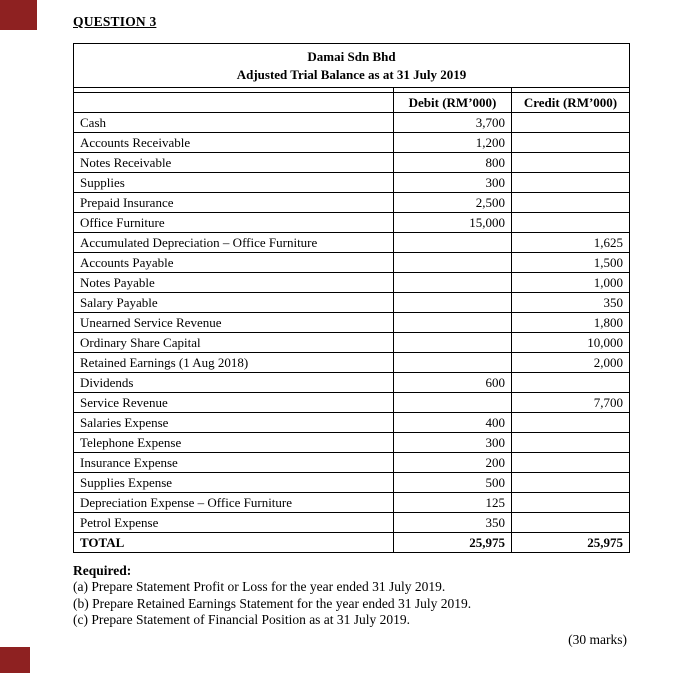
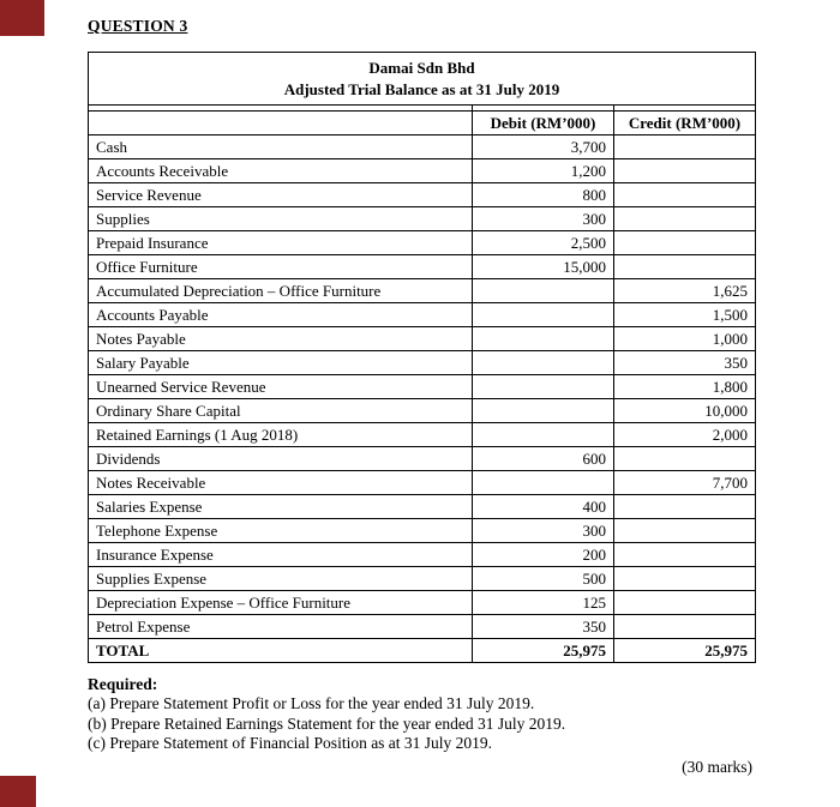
  QUESTION 3
  Damai Sdn Bhd Adjusted Trial Balance as at 31 July 2019
  	Debit (RM’000)	Credit (RM’000)
  Cash	3,700
  Accounts Receivable	1,200
- Notes Receivable	800
+ Service Revenue	800
  Supplies	300
  Prepaid Insurance	2,500
  Office Furniture	15,000
  Accumulated Depreciation – Office Furniture		1,625
  Accounts Payable		1,500
  Notes Payable		1,000
  Salary Payable		350
  Unearned Service Revenue		1,800
  Ordinary Share Capital		10,000
  Retained Earnings (1 Aug 2018)		2,000
  Dividends	600
- Service Revenue		7,700
+ Notes Receivable		7,700
  Salaries Expense	400
  Telephone Expense	300
  Insurance Expense	200
  Supplies Expense	500
  Depreciation Expense – Office Furniture	125
  Petrol Expense	350
  TOTAL	25,975	25,975
  Required:
  (a) Prepare Statement Profit or Loss for the year ended 31 July 2019.
  (b) Prepare Retained Earnings Statement for the year ended 31 July 2019.
  (c) Prepare Statement of Financial Position as at 31 July 2019.
  (30 marks)
